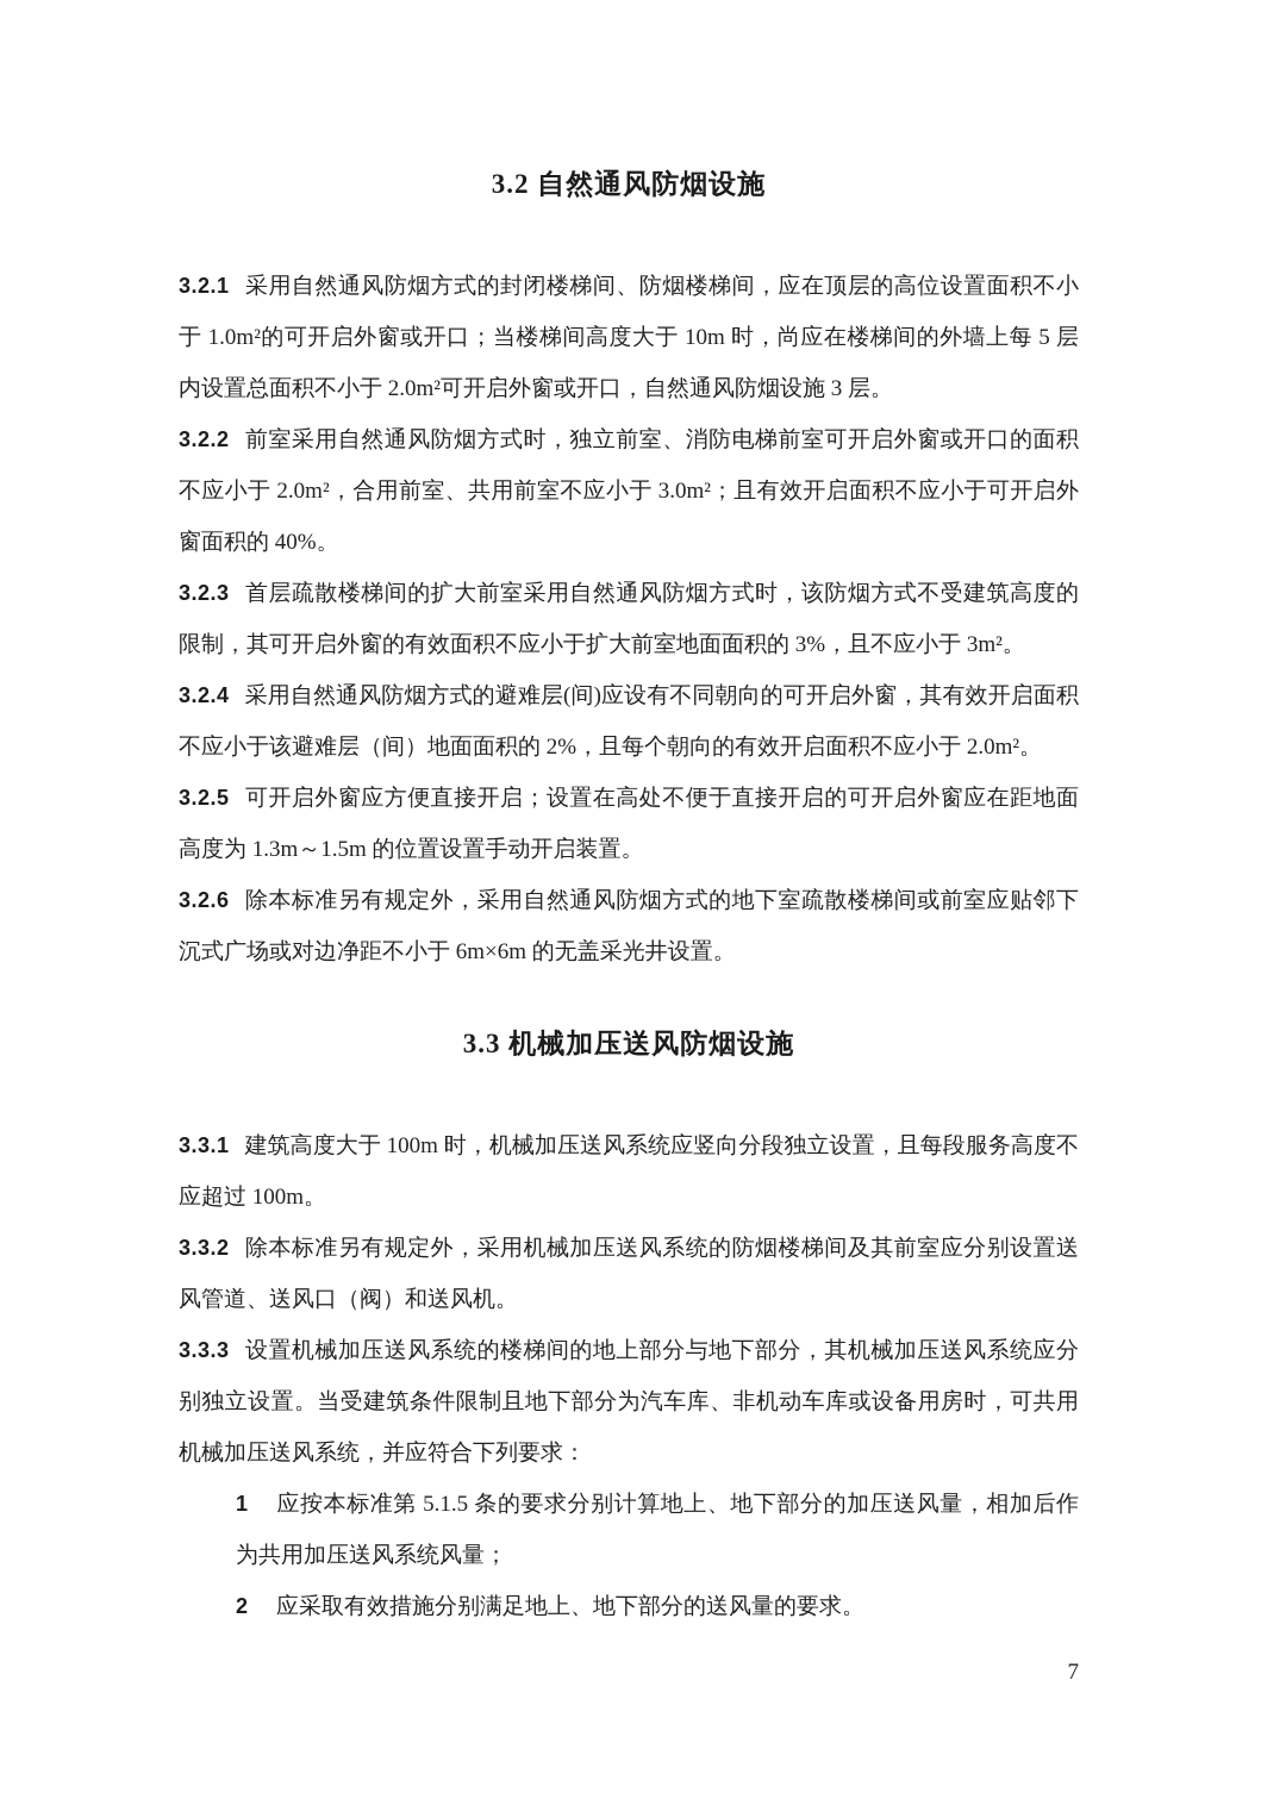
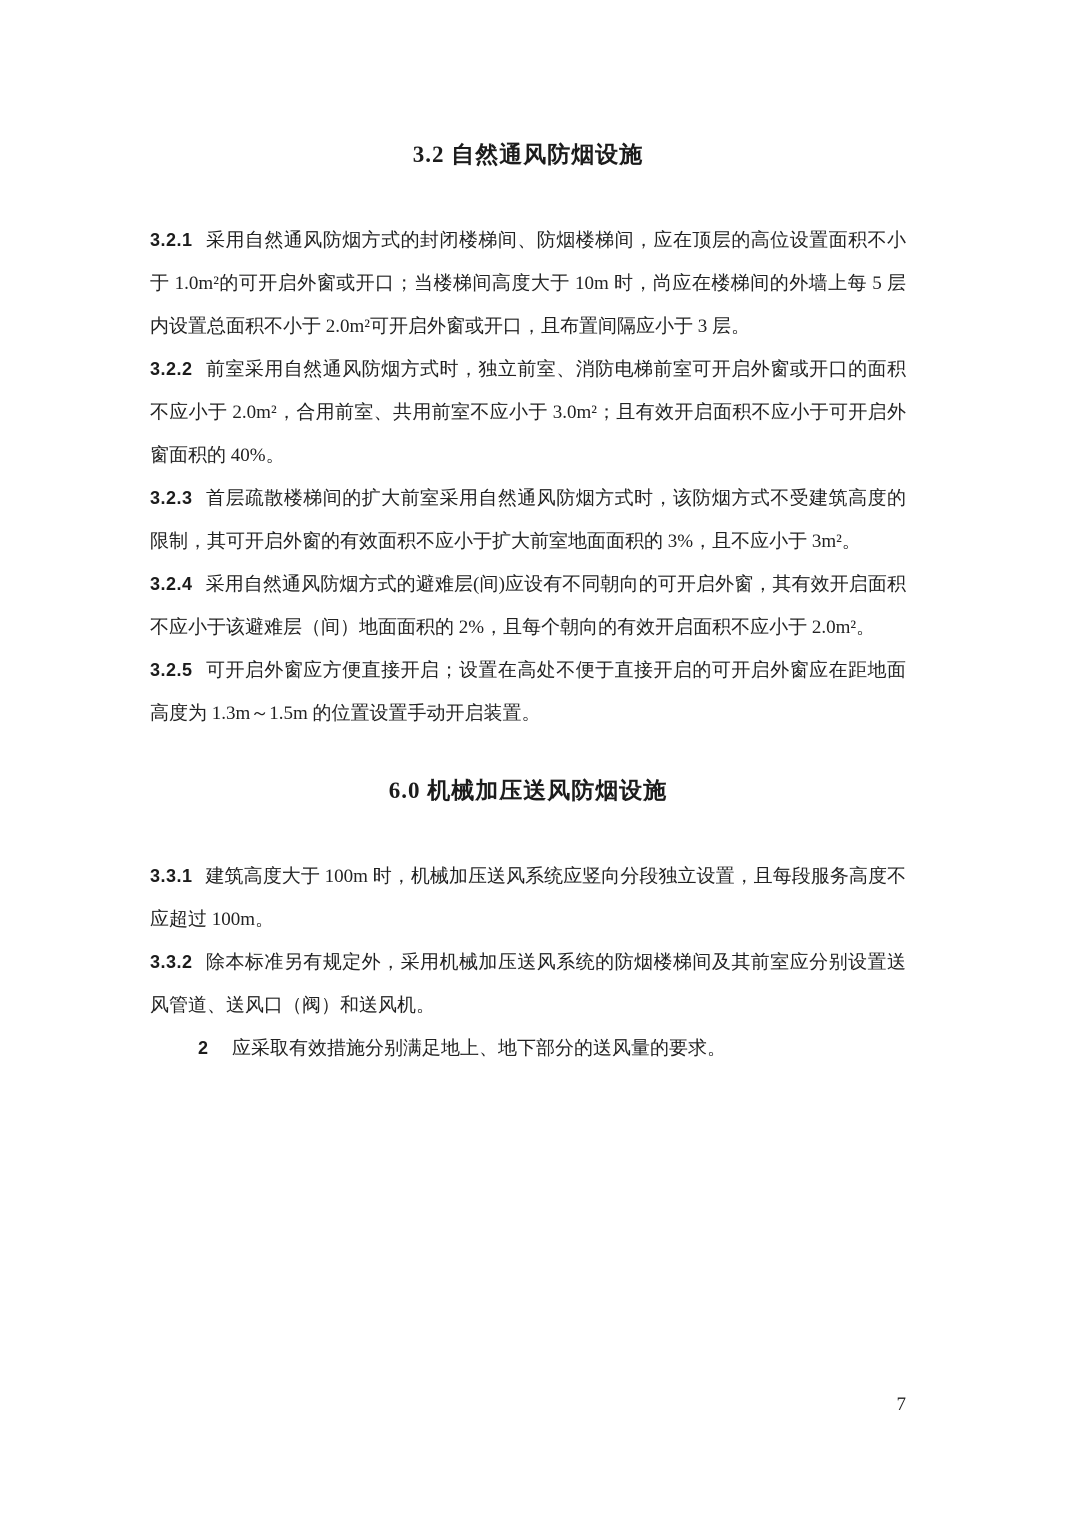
  3.2 自然通风防烟设施
- 3.2.1 采用自然通风防烟方式的封闭楼梯间、防烟楼梯间，应在顶层的高位设置面积不小于 1.0m²的可开启外窗或开口；当楼梯间高度大于 10m 时，尚应在楼梯间的外墙上每 5 层内设置总面积不小于 2.0m²可开启外窗或开口，自然通风防烟设施 3 层。
+ 3.2.1 采用自然通风防烟方式的封闭楼梯间、防烟楼梯间，应在顶层的高位设置面积不小于 1.0m²的可开启外窗或开口；当楼梯间高度大于 10m 时，尚应在楼梯间的外墙上每 5 层内设置总面积不小于 2.0m²可开启外窗或开口，且布置间隔应小于 3 层。
  3.2.2 前室采用自然通风防烟方式时，独立前室、消防电梯前室可开启外窗或开口的面积不应小于 2.0m²，合用前室、共用前室不应小于 3.0m²；且有效开启面积不应小于可开启外窗面积的 40%。
  3.2.3 首层疏散楼梯间的扩大前室采用自然通风防烟方式时，该防烟方式不受建筑高度的限制，其可开启外窗的有效面积不应小于扩大前室地面面积的 3%，且不应小于 3m²。
  3.2.4 采用自然通风防烟方式的避难层(间)应设有不同朝向的可开启外窗，其有效开启面积不应小于该避难层（间）地面面积的 2%，且每个朝向的有效开启面积不应小于 2.0m²。
  3.2.5 可开启外窗应方便直接开启；设置在高处不便于直接开启的可开启外窗应在距地面高度为 1.3m～1.5m 的位置设置手动开启装置。
- 3.2.6 除本标准另有规定外，采用自然通风防烟方式的地下室疏散楼梯间或前室应贴邻下沉式广场或对边净距不小于 6m×6m 的无盖采光井设置。
- 3.3 机械加压送风防烟设施
+ 6.0 机械加压送风防烟设施
  3.3.1 建筑高度大于 100m 时，机械加压送风系统应竖向分段独立设置，且每段服务高度不应超过 100m。
  3.3.2 除本标准另有规定外，采用机械加压送风系统的防烟楼梯间及其前室应分别设置送风管道、送风口（阀）和送风机。
- 3.3.3 设置机械加压送风系统的楼梯间的地上部分与地下部分，其机械加压送风系统应分别独立设置。当受建筑条件限制且地下部分为汽车库、非机动车库或设备用房时，可共用机械加压送风系统，并应符合下列要求：
- 1 应按本标准第 5.1.5 条的要求分别计算地上、地下部分的加压送风量，相加后作为共用加压送风系统风量；
  2 应采取有效措施分别满足地上、地下部分的送风量的要求。
  7
